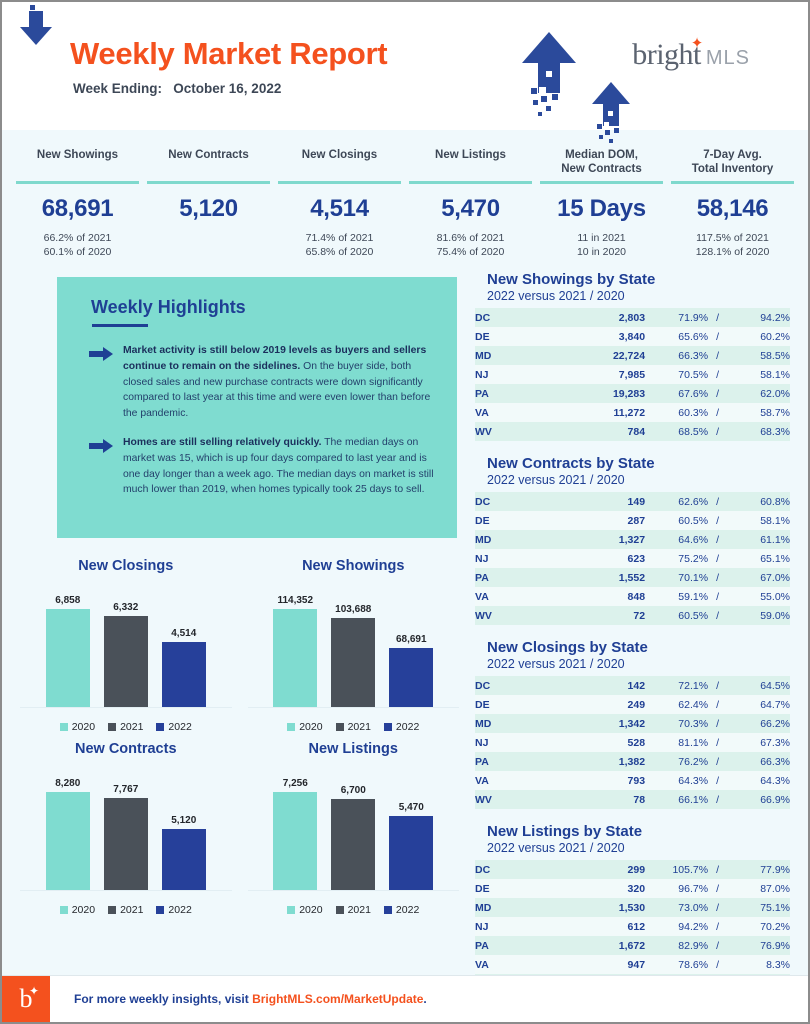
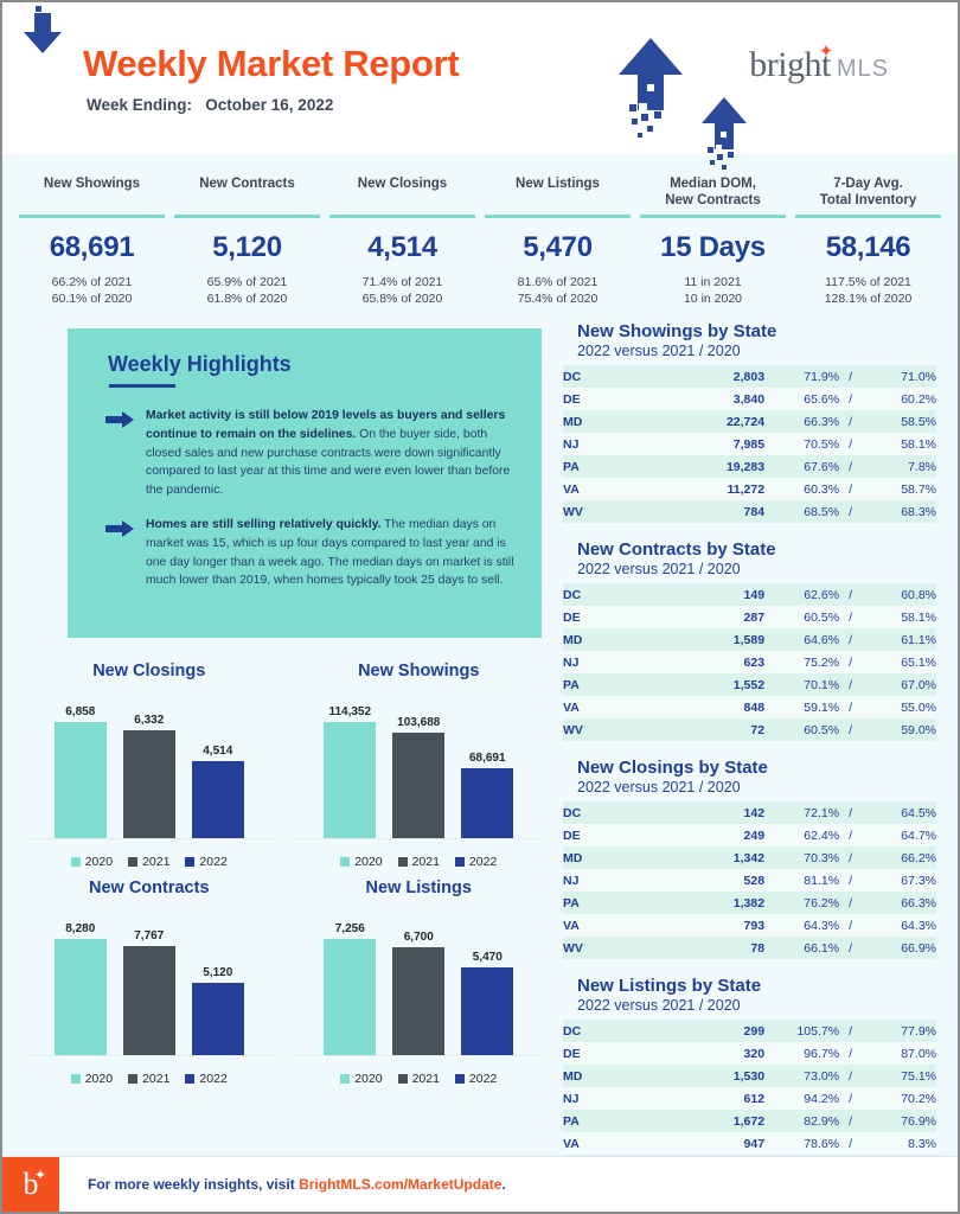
  Weekly Market Report
  Week Ending: October 16, 2022
  bright
  ✦
  MLS
  New Showings
  68,691
  66.2% of 2021
  60.1% of 2020
  New Contracts
  5,120
+ 65.9% of 2021
+ 61.8% of 2020
  New Closings
  4,514
  71.4% of 2021
  65.8% of 2020
  New Listings
  5,470
  81.6% of 2021
  75.4% of 2020
  Median DOM,
  New Contracts
  15 Days
  11 in 2021
  10 in 2020
  7-Day Avg.
  Total Inventory
  58,146
  117.5% of 2021
  128.1% of 2020
  Weekly Highlights
  Market activity is still below 2019 levels as buyers and sellers continue to remain on the sidelines. On the buyer side, both closed sales and new purchase contracts were down significantly compared to last year at this time and were even lower than before the pandemic.
  Homes are still selling relatively quickly. The median days on market was 15, which is up four days compared to last year and is one day longer than a week ago. The median days on market is still much lower than 2019, when homes typically took 25 days to sell.
  New Closings
  6,858
  6,332
  4,514
  2020
  2021
  2022
  New Showings
  114,352
  103,688
  68,691
  2020
  2021
  2022
  New Contracts
  8,280
  7,767
  5,120
  2020
  2021
  2022
  New Listings
  7,256
  6,700
  5,470
  2020
  2021
  2022
  New Showings by State
  2022 versus 2021 / 2020
- DC	2,803	71.9%	/	94.2%
+ DC	2,803	71.9%	/	71.0%
  DE	3,840	65.6%	/	60.2%
  MD	22,724	66.3%	/	58.5%
  NJ	7,985	70.5%	/	58.1%
- PA	19,283	67.6%	/	62.0%
+ PA	19,283	67.6%	/	7.8%
  VA	11,272	60.3%	/	58.7%
  WV	784	68.5%	/	68.3%
  New Contracts by State
  2022 versus 2021 / 2020
  DC	149	62.6%	/	60.8%
  DE	287	60.5%	/	58.1%
- MD	1,327	64.6%	/	61.1%
+ MD	1,589	64.6%	/	61.1%
  NJ	623	75.2%	/	65.1%
  PA	1,552	70.1%	/	67.0%
  VA	848	59.1%	/	55.0%
  WV	72	60.5%	/	59.0%
  New Closings by State
  2022 versus 2021 / 2020
  DC	142	72.1%	/	64.5%
  DE	249	62.4%	/	64.7%
  MD	1,342	70.3%	/	66.2%
  NJ	528	81.1%	/	67.3%
  PA	1,382	76.2%	/	66.3%
  VA	793	64.3%	/	64.3%
  WV	78	66.1%	/	66.9%
  New Listings by State
  2022 versus 2021 / 2020
  DC	299	105.7%	/	77.9%
  DE	320	96.7%	/	87.0%
  MD	1,530	73.0%	/	75.1%
  NJ	612	94.2%	/	70.2%
  PA	1,672	82.9%	/	76.9%
  VA	947	78.6%	/	8.3%
  b
  ✦
  For more weekly insights, visit BrightMLS.com/MarketUpdate.
